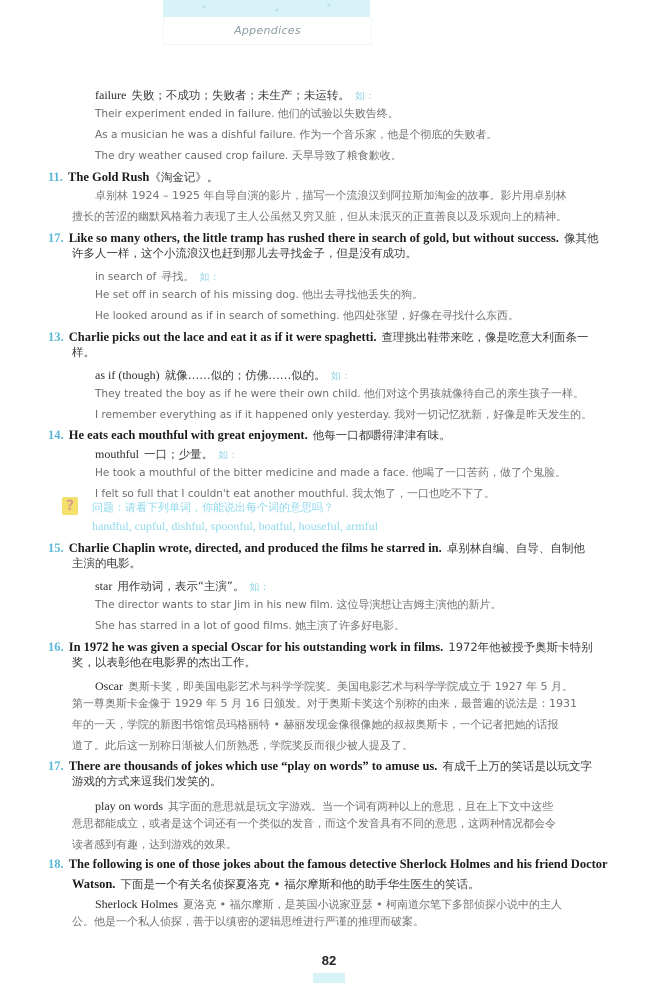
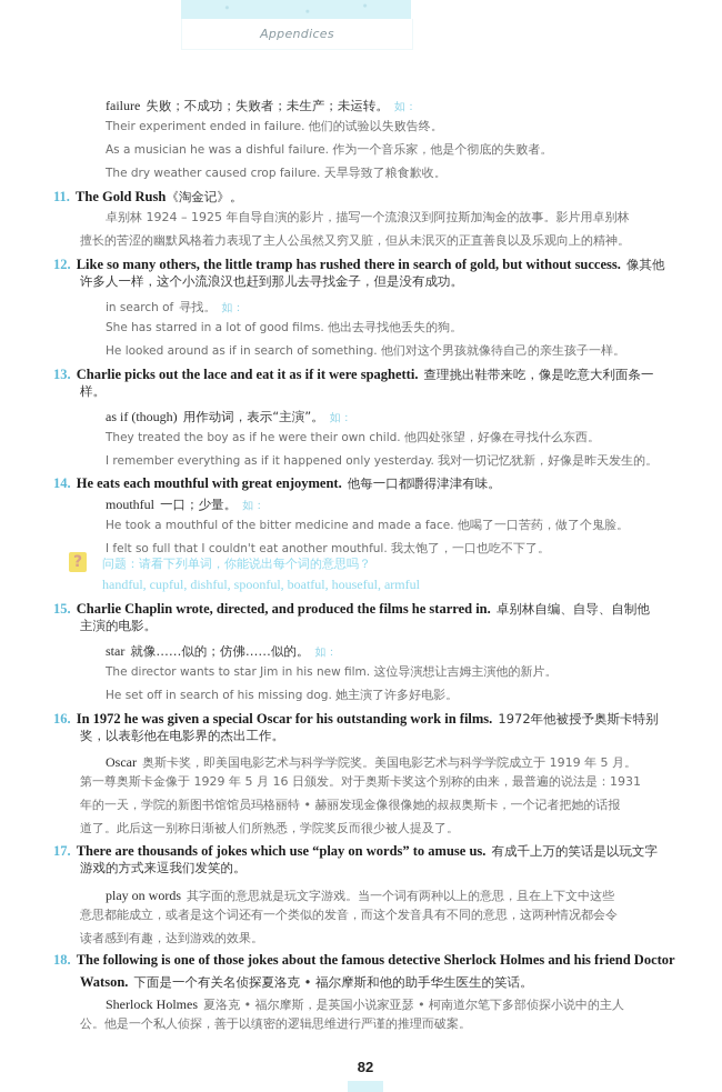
  Appendices
  failure 失败；不成功；失败者；未生产；未运转。 如：
  Their experiment ended in failure. 他们的试验以失败告终。
  As a musician he was a dishful failure. 作为一个音乐家，他是个彻底的失败者。
  The dry weather caused crop failure. 天旱导致了粮食歉收。
  11. The Gold Rush《淘金记》。
  卓别林 1924 – 1925 年自导自演的影片，描写一个流浪汉到阿拉斯加淘金的故事。影片用卓别林
  擅长的苦涩的幽默风格着力表现了主人公虽然又穷又脏，但从未泯灭的正直善良以及乐观向上的精神。
- 17. Like so many others, the little tramp has rushed there in search of gold, but without success. 像其他
+ 12. Like so many others, the little tramp has rushed there in search of gold, but without success. 像其他
  许多人一样，这个小流浪汉也赶到那儿去寻找金子，但是没有成功。
  in search of 寻找。 如：
- He set off in search of his missing dog. 他出去寻找他丢失的狗。
+ She has starred in a lot of good films. 他出去寻找他丢失的狗。
- He looked around as if in search of something. 他四处张望，好像在寻找什么东西。
+ He looked around as if in search of something. 他们对这个男孩就像待自己的亲生孩子一样。
  13. Charlie picks out the lace and eat it as if it were spaghetti. 查理挑出鞋带来吃，像是吃意大利面条一
  样。
- as if (though) 就像……似的；仿佛……似的。 如：
+ as if (though) 用作动词，表示“主演”。 如：
- They treated the boy as if he were their own child. 他们对这个男孩就像待自己的亲生孩子一样。
+ They treated the boy as if he were their own child. 他四处张望，好像在寻找什么东西。
  I remember everything as if it happened only yesterday. 我对一切记忆犹新，好像是昨天发生的。
  14. He eats each mouthful with great enjoyment. 他每一口都嚼得津津有味。
  mouthful 一口；少量。 如：
  He took a mouthful of the bitter medicine and made a face. 他喝了一口苦药，做了个鬼脸。
  I felt so full that I couldn't eat another mouthful. 我太饱了，一口也吃不下了。
  ?
  问题：请看下列单词，你能说出每个词的意思吗？
  handful, cupful, dishful, spoonful, boatful, houseful, armful
  15. Charlie Chaplin wrote, directed, and produced the films he starred in. 卓别林自编、自导、自制他
  主演的电影。
- star 用作动词，表示“主演”。 如：
+ star 就像……似的；仿佛……似的。 如：
  The director wants to star Jim in his new film. 这位导演想让吉姆主演他的新片。
- She has starred in a lot of good films. 她主演了许多好电影。
+ He set off in search of his missing dog. 她主演了许多好电影。
  16. In 1972 he was given a special Oscar for his outstanding work in films. 1972年他被授予奥斯卡特别
  奖，以表彰他在电影界的杰出工作。
- Oscar 奥斯卡奖，即美国电影艺术与科学学院奖。美国电影艺术与科学学院成立于 1927 年 5 月。
+ Oscar 奥斯卡奖，即美国电影艺术与科学学院奖。美国电影艺术与科学学院成立于 1919 年 5 月。
  第一尊奥斯卡金像于 1929 年 5 月 16 日颁发。对于奥斯卡奖这个别称的由来，最普遍的说法是：1931
  年的一天，学院的新图书馆馆员玛格丽特 • 赫丽发现金像很像她的叔叔奥斯卡，一个记者把她的话报
  道了。此后这一别称日渐被人们所熟悉，学院奖反而很少被人提及了。
  17. There are thousands of jokes which use “play on words” to amuse us. 有成千上万的笑话是以玩文字
  游戏的方式来逗我们发笑的。
  play on words 其字面的意思就是玩文字游戏。当一个词有两种以上的意思，且在上下文中这些
  意思都能成立，或者是这个词还有一个类似的发音，而这个发音具有不同的意思，这两种情况都会令
  读者感到有趣，达到游戏的效果。
  18. The following is one of those jokes about the famous detective Sherlock Holmes and his friend Doctor
  Watson. 下面是一个有关名侦探夏洛克 • 福尔摩斯和他的助手华生医生的笑话。
  Sherlock Holmes 夏洛克 • 福尔摩斯，是英国小说家亚瑟 • 柯南道尔笔下多部侦探小说中的主人
  公。他是一个私人侦探，善于以缜密的逻辑思维进行严谨的推理而破案。
  82
